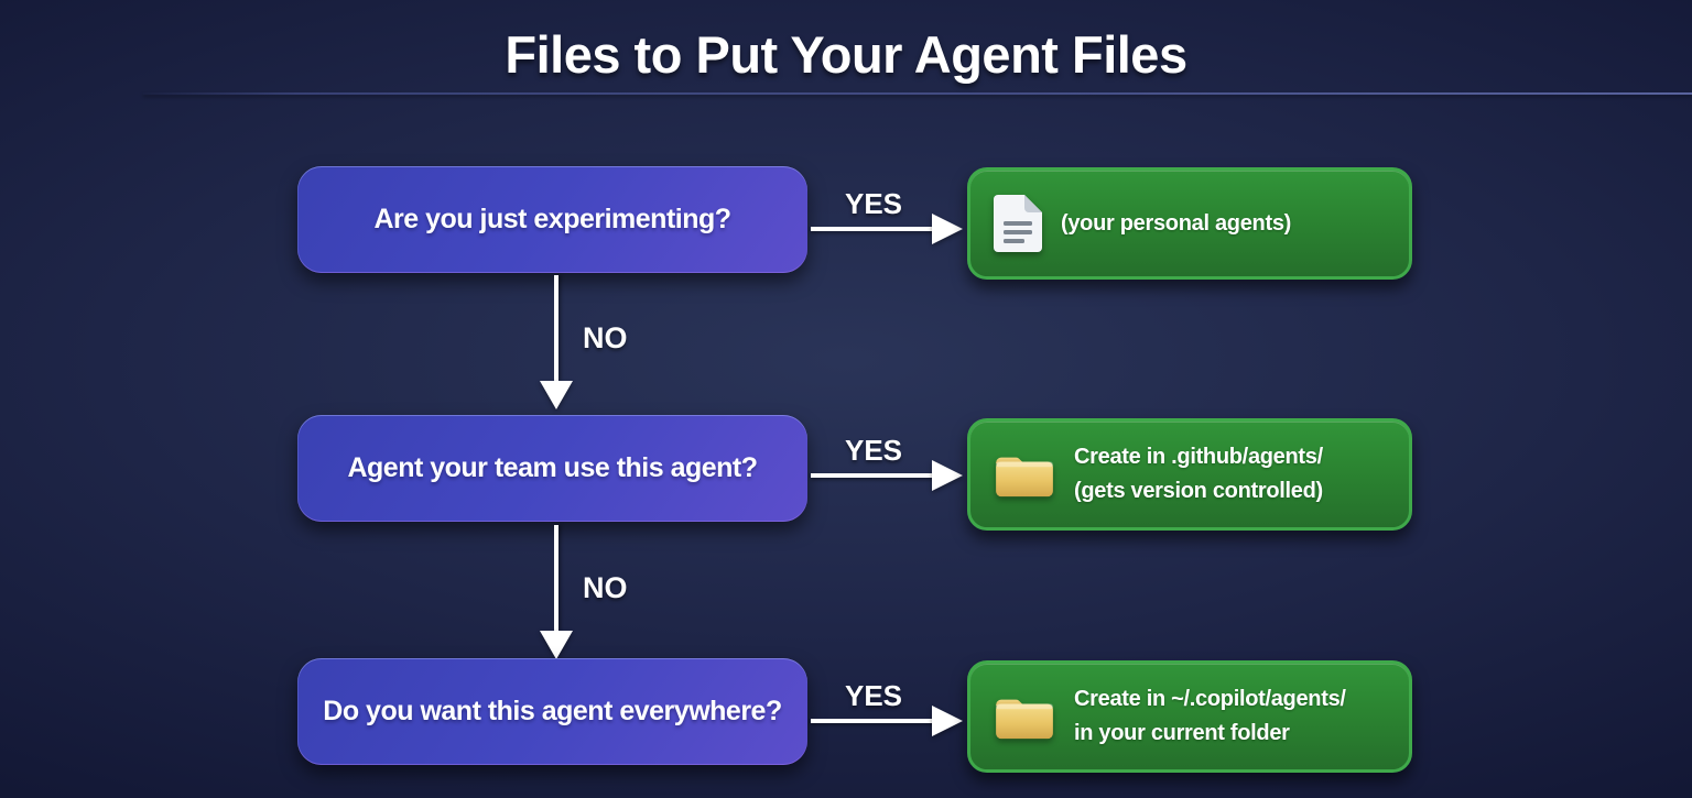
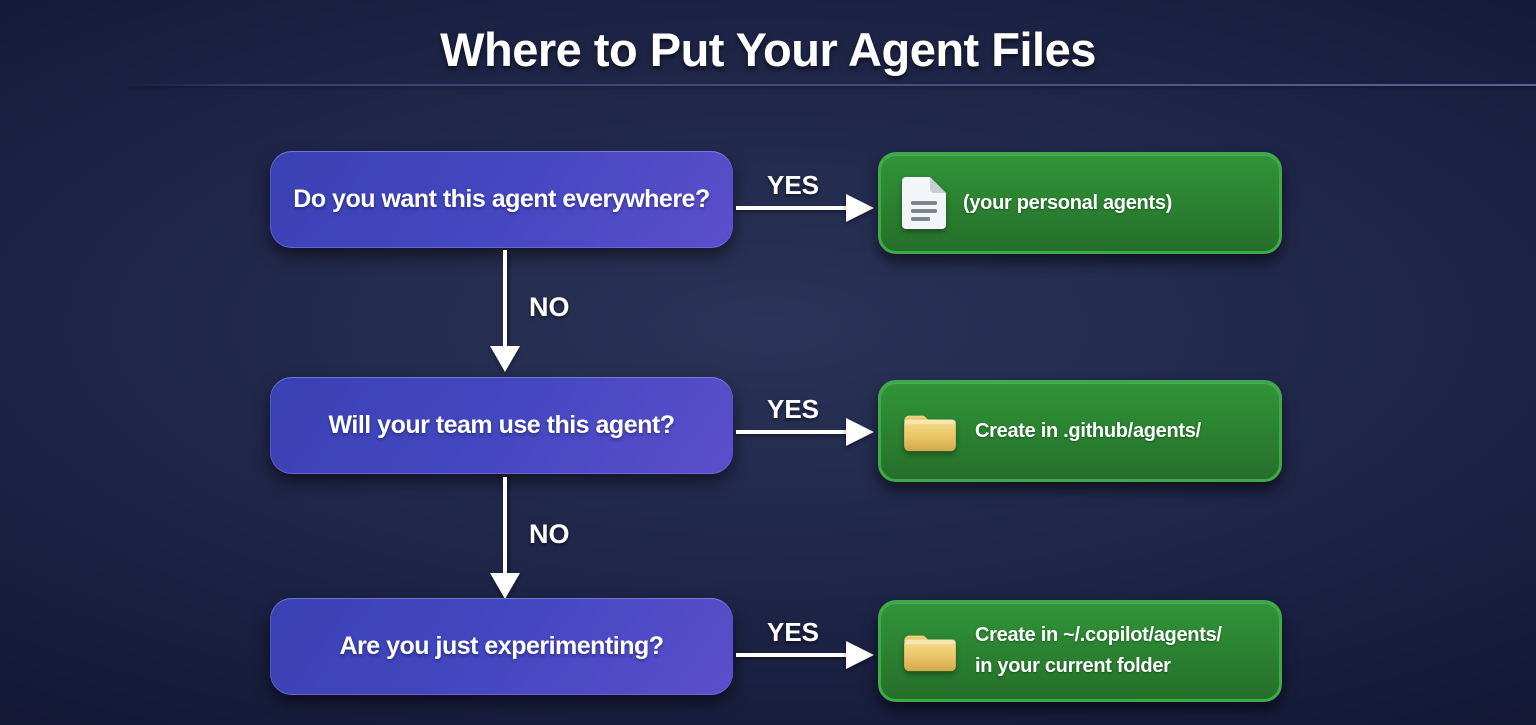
- Files to Put Your Agent Files
+ Where to Put Your Agent Files
- Are you just experimenting?
+ Do you want this agent everywhere?
  YES
  (your personal agents)
  NO
- Agent your team use this agent?
+ Will your team use this agent?
  YES
  Create in .github/agents/
- (gets version controlled)
  NO
- Do you want this agent everywhere?
+ Are you just experimenting?
  YES
  Create in ~/.copilot/agents/
  in your current folder
